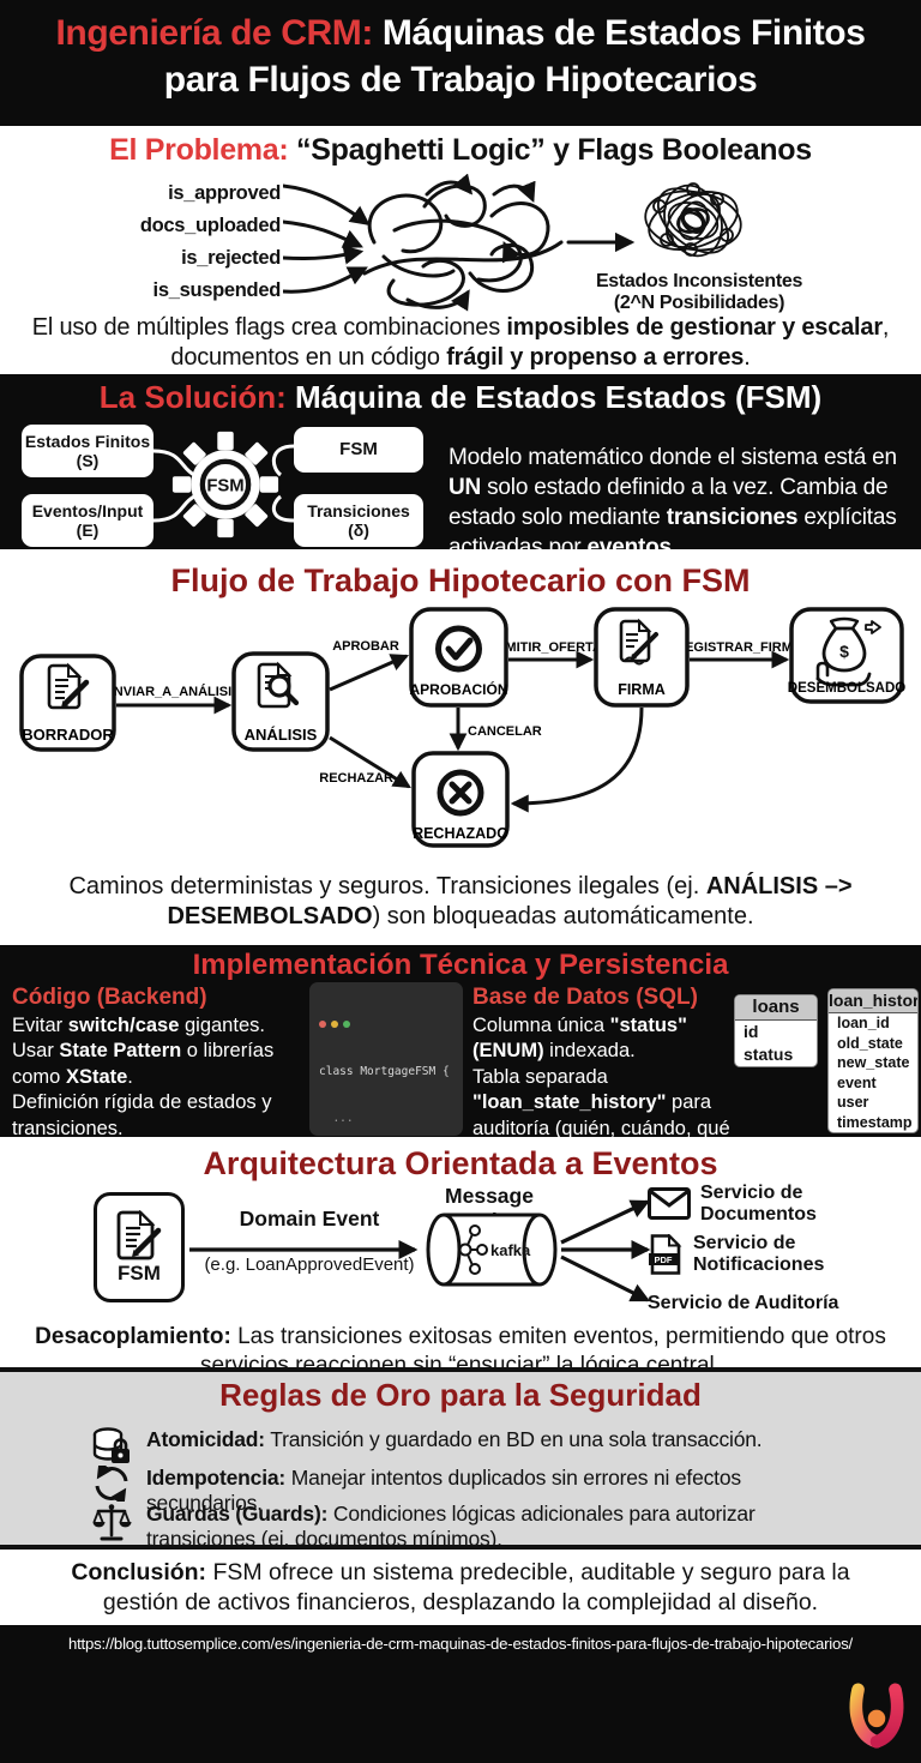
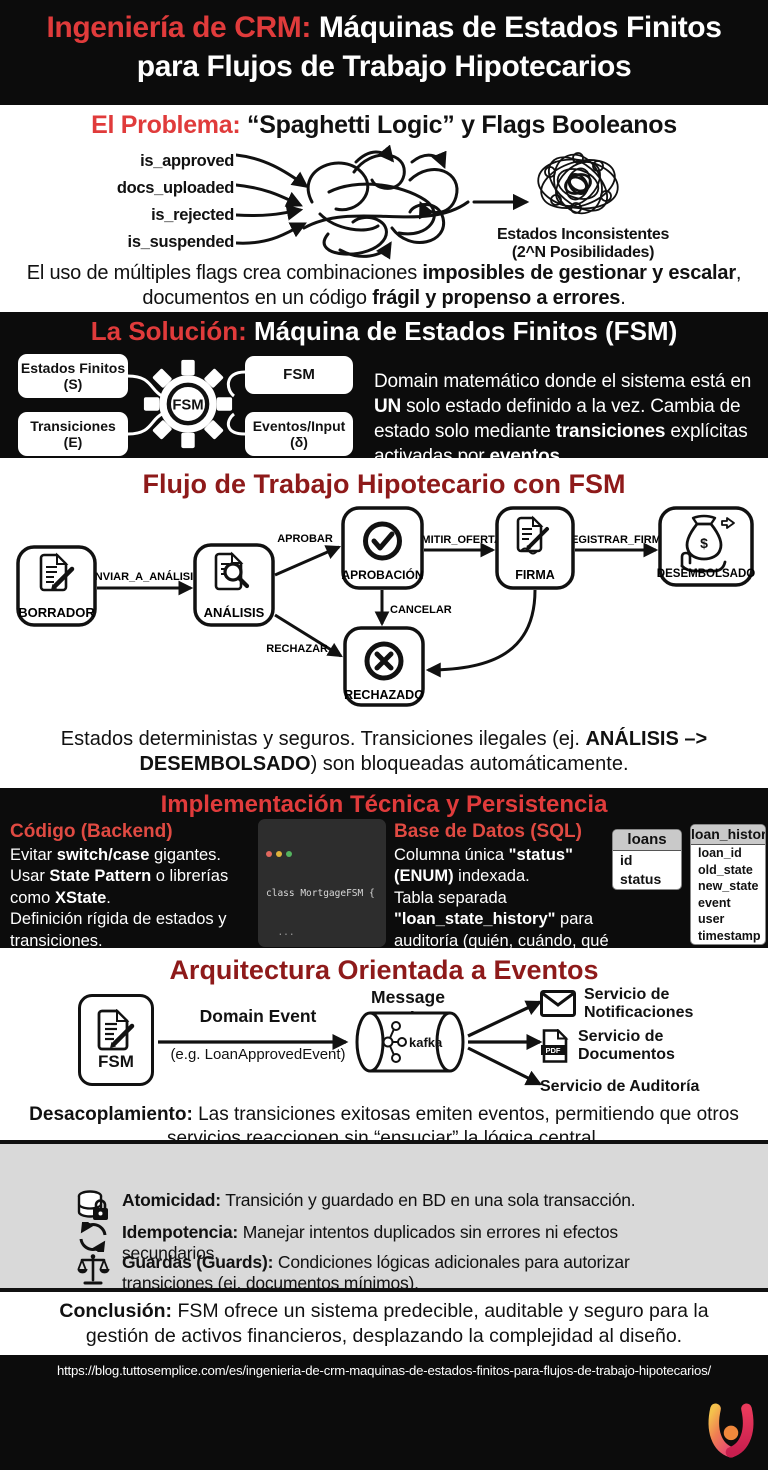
  Ingeniería de CRM: Máquinas de Estados Finitos
  para Flujos de Trabajo Hipotecarios
  El Problema: “Spaghetti Logic” y Flags Booleanos
  is_approved
  docs_uploaded
  is_rejected
  is_suspended
  Estados Inconsistentes
  (2^N Posibilidades)
  El uso de múltiples flags crea combinaciones imposibles de gestionar y escalar, documentos en un código frágil y propenso a errores.
- La Solución: Máquina de Estados Estados (FSM)
+ La Solución: Máquina de Estados Finitos (FSM)
  Estados Finitos
  (S)
  FSM
- Eventos/Input
+ Transiciones
  (E)
- Transiciones
+ Eventos/Input
  (δ)
  FSM
- Modelo matemático donde el sistema está en UN solo estado definido a la vez. Cambia de estado solo mediante transiciones explícitas activadas por eventos.
+ Domain matemático donde el sistema está en UN solo estado definido a la vez. Cambia de estado solo mediante transiciones explícitas activadas por eventos.
  Flujo de Trabajo Hipotecario con FSM
  NVIAR_A_ANÁLISI
  APROBAR
  MITIR_OFERT
  GISTRAR_FIRM
  CANCELAR
  RECHAZAR
  BORRADOR
  ANÁLISIS
  APROBACIÓN
  FIRMA
  $
  DESEMBOLSADO
  RECHAZADO
- Caminos deterministas y seguros. Transiciones ilegales (ej. ANÁLISIS –> DESEMBOLSADO) son bloqueadas automáticamente.
+ Estados deterministas y seguros. Transiciones ilegales (ej. ANÁLISIS –> DESEMBOLSADO) son bloqueadas automáticamente.
  Implementación Técnica y Persistencia
  Código (Backend)
  Evitar switch/case gigantes.
  Usar State Pattern o librerías como XState.
  Definición rígida de estados y transiciones.
  class MortgageFSM {
  ...
  Base de Datos (SQL)
  Columna única "status" (ENUM) indexada.
  Tabla separada "loan_state_history" para auditoría (quién, cuándo, qué
  loans
  id
  status
  loan_histor
  loan_id
  old_state
  new_state
  event
  user
  timestamp
  Arquitectura Orientada a Eventos
  FSM
  Domain Event
  (e.g. LoanApprovedEvent)
  kafka
- Servicio de Documentos
+ Servicio de Notificaciones
  PDF
- Servicio de Notificaciones
+ Servicio de Documentos
  Servicio de Auditoría
  Desacoplamiento: Las transiciones exitosas emiten eventos, permitiendo que otros servicios reaccionen sin “ensuciar” la lógica central.
- Reglas de Oro para la Seguridad
  Atomicidad: Transición y guardado en BD en una sola transacción.
  Idempotencia: Manejar intentos duplicados sin errores ni efectos secundarios.
  Guardas (Guards): Condiciones lógicas adicionales para autorizar transiciones (ej. documentos mínimos).
  Conclusión: FSM ofrece un sistema predecible, auditable y seguro para la gestión de activos financieros, desplazando la complejidad al diseño.
  https://blog.tuttosemplice.com/es/ingenieria-de-crm-maquinas-de-estados-finitos-para-flujos-de-trabajo-hipotecarios/
